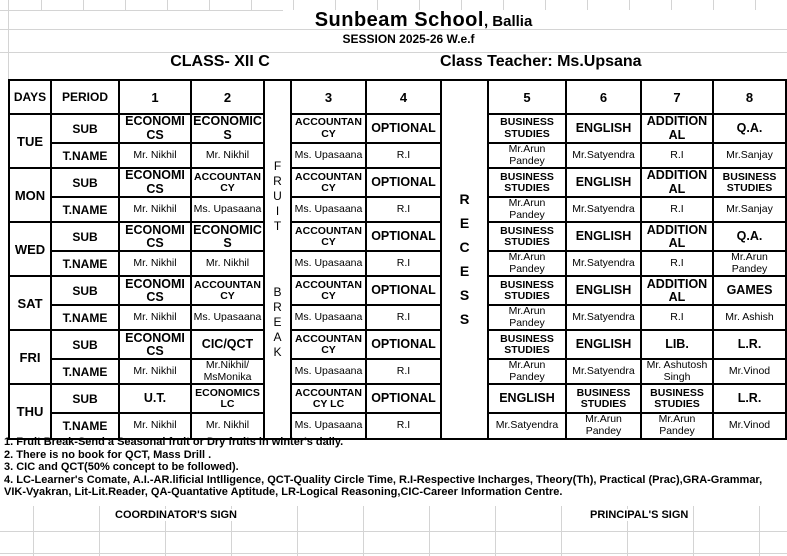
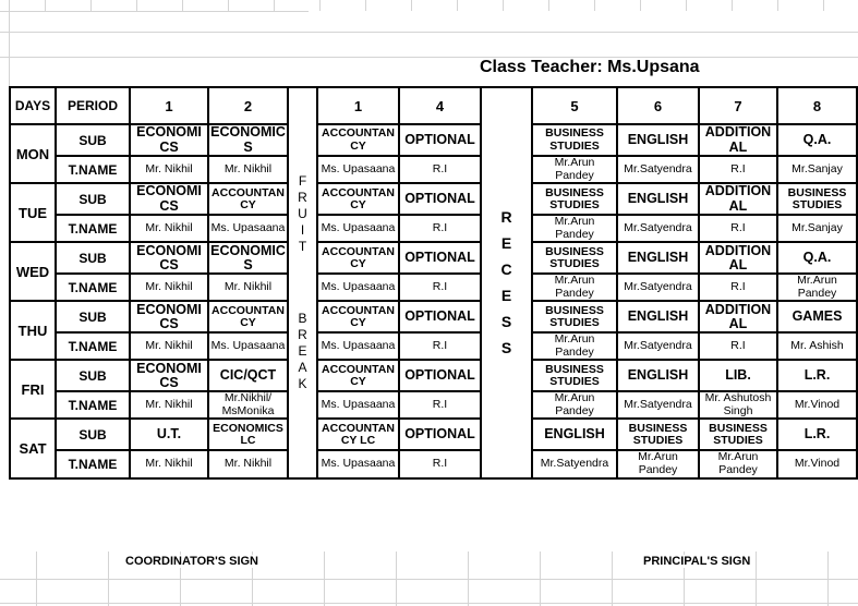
- Sunbeam School, Ballia
- SESSION 2025-26 W.e.f
- CLASS- XII C
  Class Teacher: Ms.Upsana
- DAYS	PERIOD	1	2	FRUITBREAK	3	4	RECESS	5	6	7	8
+ DAYS	PERIOD	1	2	FRUITBREAK	1	4	RECESS	5	6	7	8
- TUE	SUB	ECONOMICS	ECONOMICS	ACCOUNTANCY	OPTIONAL	BUSINESS STUDIES	ENGLISH	ADDITIONAL	Q.A.
+ MON	SUB	ECONOMICS	ECONOMICS	ACCOUNTANCY	OPTIONAL	BUSINESS STUDIES	ENGLISH	ADDITIONAL	Q.A.
  T.NAME	Mr. Nikhil	Mr. Nikhil	Ms. Upasaana	R.I	Mr.Arun Pandey	Mr.Satyendra	R.I	Mr.Sanjay
- MON	SUB	ECONOMICS	ACCOUNTANCY	ACCOUNTANCY	OPTIONAL	BUSINESS STUDIES	ENGLISH	ADDITIONAL	BUSINESS STUDIES
+ TUE	SUB	ECONOMICS	ACCOUNTANCY	ACCOUNTANCY	OPTIONAL	BUSINESS STUDIES	ENGLISH	ADDITIONAL	BUSINESS STUDIES
  T.NAME	Mr. Nikhil	Ms. Upasaana	Ms. Upasaana	R.I	Mr.Arun Pandey	Mr.Satyendra	R.I	Mr.Sanjay
  WED	SUB	ECONOMICS	ECONOMICS	ACCOUNTANCY	OPTIONAL	BUSINESS STUDIES	ENGLISH	ADDITIONAL	Q.A.
  T.NAME	Mr. Nikhil	Mr. Nikhil	Ms. Upasaana	R.I	Mr.Arun Pandey	Mr.Satyendra	R.I	Mr.Arun Pandey
- SAT	SUB	ECONOMICS	ACCOUNTANCY	ACCOUNTANCY	OPTIONAL	BUSINESS STUDIES	ENGLISH	ADDITIONAL	GAMES
+ THU	SUB	ECONOMICS	ACCOUNTANCY	ACCOUNTANCY	OPTIONAL	BUSINESS STUDIES	ENGLISH	ADDITIONAL	GAMES
  T.NAME	Mr. Nikhil	Ms. Upasaana	Ms. Upasaana	R.I	Mr.Arun Pandey	Mr.Satyendra	R.I	Mr. Ashish
  FRI	SUB	ECONOMICS	CIC/QCT	ACCOUNTANCY	OPTIONAL	BUSINESS STUDIES	ENGLISH	LIB.	L.R.
  T.NAME	Mr. Nikhil	Mr.Nikhil/ MsMonika	Ms. Upasaana	R.I	Mr.Arun Pandey	Mr.Satyendra	Mr. Ashutosh Singh	Mr.Vinod
- THU	SUB	U.T.	ECONOMICS LC	ACCOUNTANCY LC	OPTIONAL	ENGLISH	BUSINESS STUDIES	BUSINESS STUDIES	L.R.
+ SAT	SUB	U.T.	ECONOMICS LC	ACCOUNTANCY LC	OPTIONAL	ENGLISH	BUSINESS STUDIES	BUSINESS STUDIES	L.R.
  T.NAME	Mr. Nikhil	Mr. Nikhil	Ms. Upasaana	R.I	Mr.Satyendra	Mr.Arun Pandey	Mr.Arun Pandey	Mr.Vinod
- 1. Fruit Break-Send a Seasonal fruit or Dry fruits in winter's daily.
- 2. There is no book for QCT, Mass Drill .
- 3. CIC and QCT(50% concept to be followed).
- 4. LC-Learner's Comate, A.I.-AR.lificial Intlligence, QCT-Quality Circle Time, R.I-Respective Incharges, Theory(Th), Practical (Prac),GRA-Grammar, VIK-Vyakran, Lit-Lit.Reader, QA-Quantative Aptitude, LR-Logical Reasoning,CIC-Career Information Centre.
  COORDINATOR'S SIGN
  PRINCIPAL'S SIGN
